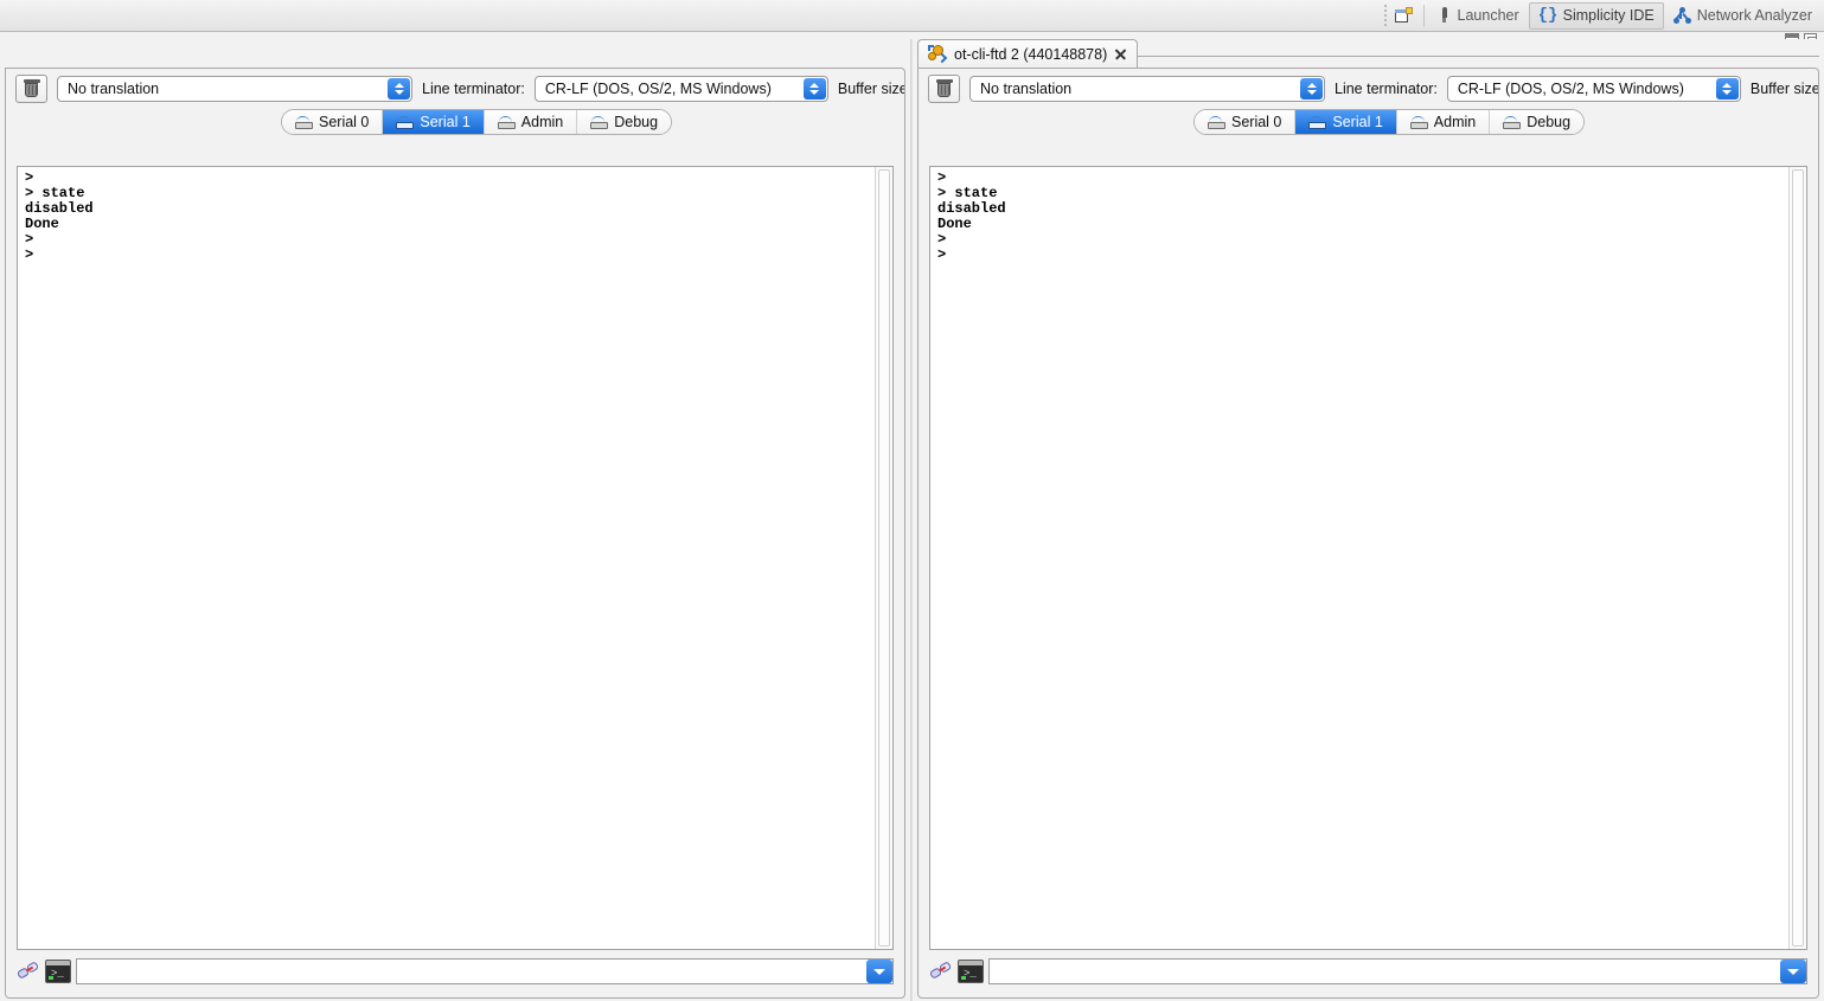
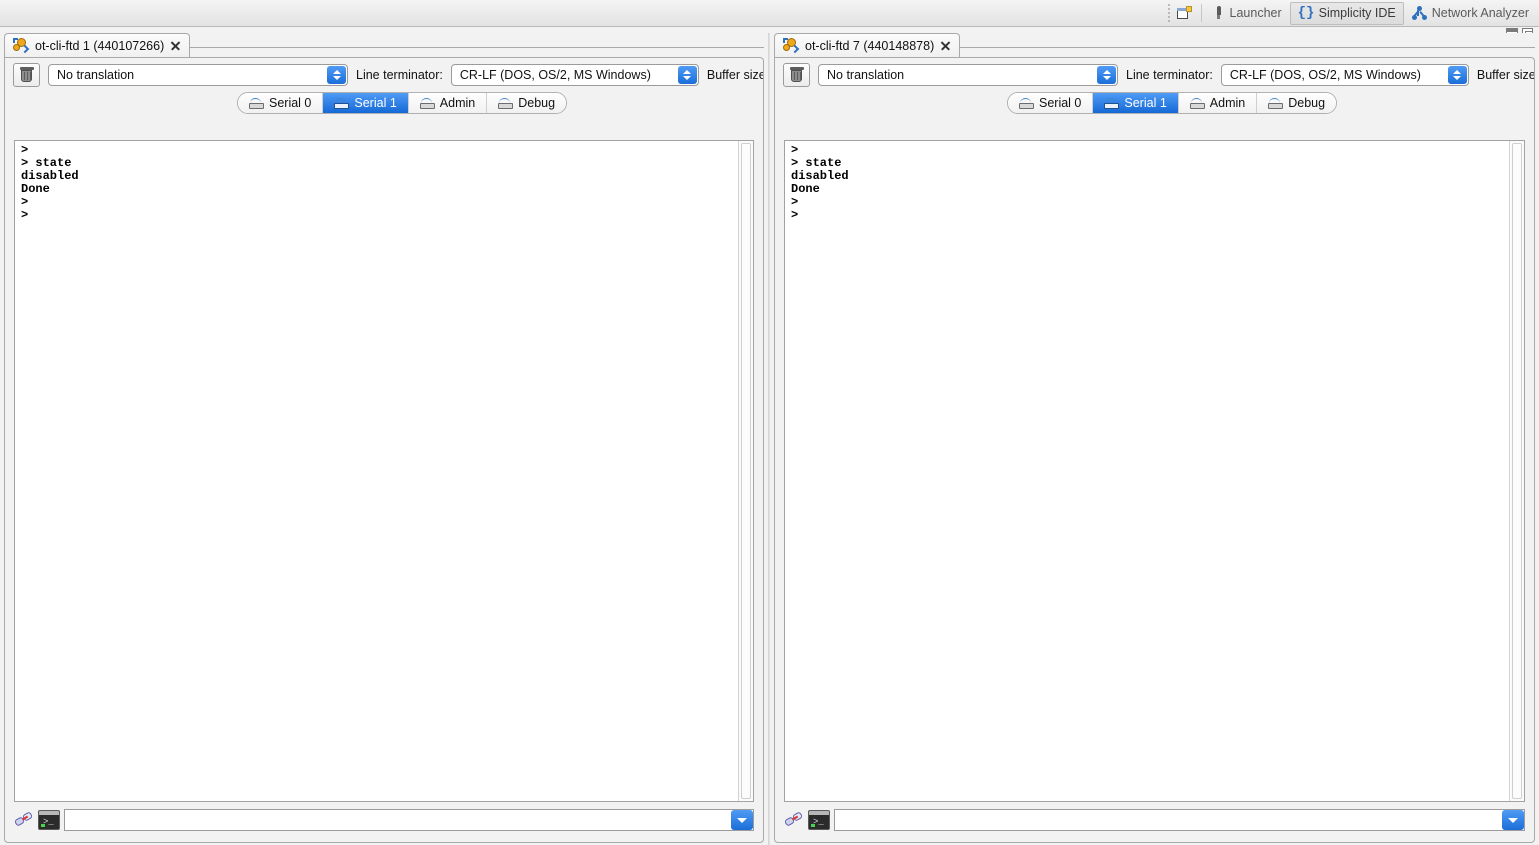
  Launcher
  {}
  Simplicity IDE
  Network Analyzer
+ ot-cli-ftd 1 (440107266)
  No translation
  Line terminator:
  CR-LF (DOS, OS/2, MS Windows)
  Buffer size
  Serial 0
  Serial 1
  Admin
  Debug
  >
  > state
  disabled
  Done
  >
  >
  >_
- ot-cli-ftd 2 (440148878)
+ ot-cli-ftd 7 (440148878)
  No translation
  Line terminator:
  CR-LF (DOS, OS/2, MS Windows)
  Buffer size
  Serial 0
  Serial 1
  Admin
  Debug
  >
  > state
  disabled
  Done
  >
  >
  >_
